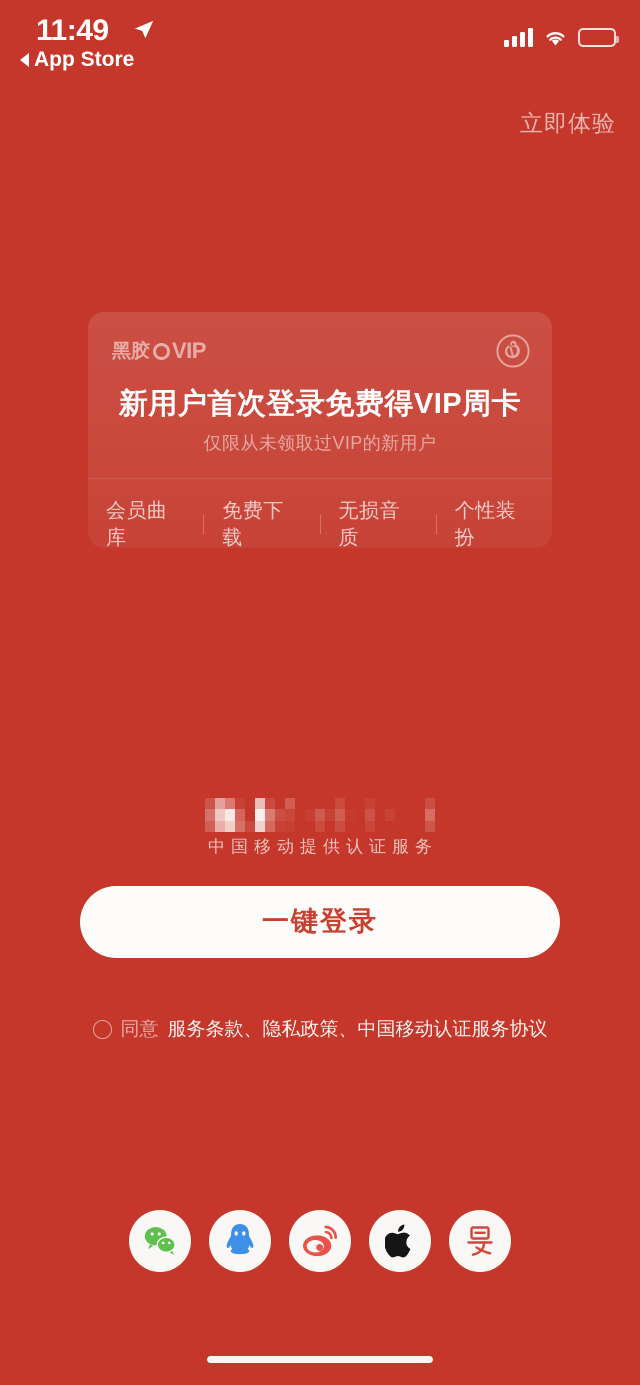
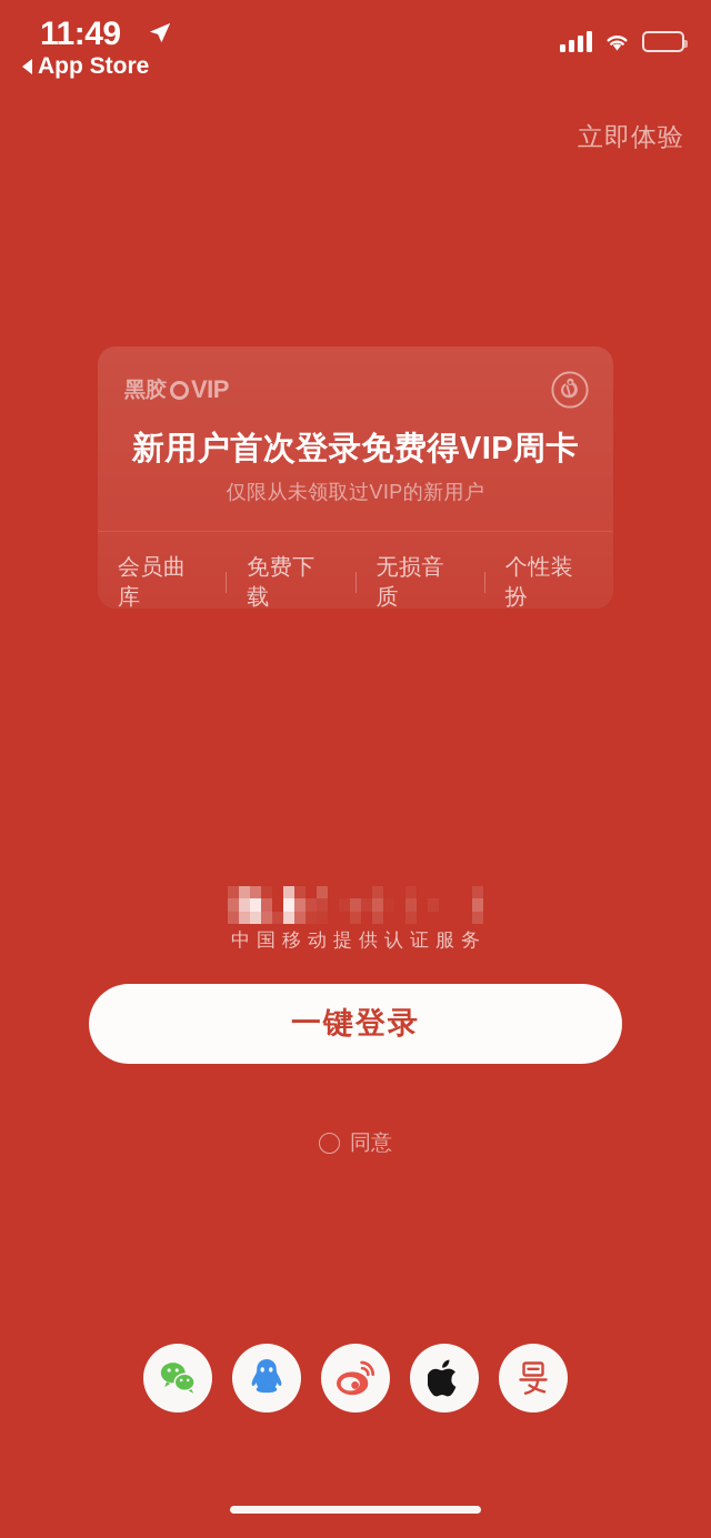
  11:49
  App Store
  立即体验
  黑胶
  VIP
  新用户首次登录免费得VIP周卡
  仅限从未领取过VIP的新用户
  会员曲库
  免费下载
  无损音质
  个性装扮
  中国移动提供认证服务
  一键登录
  同意
- 服务条款、隐私政策、中国移动认证服务协议
